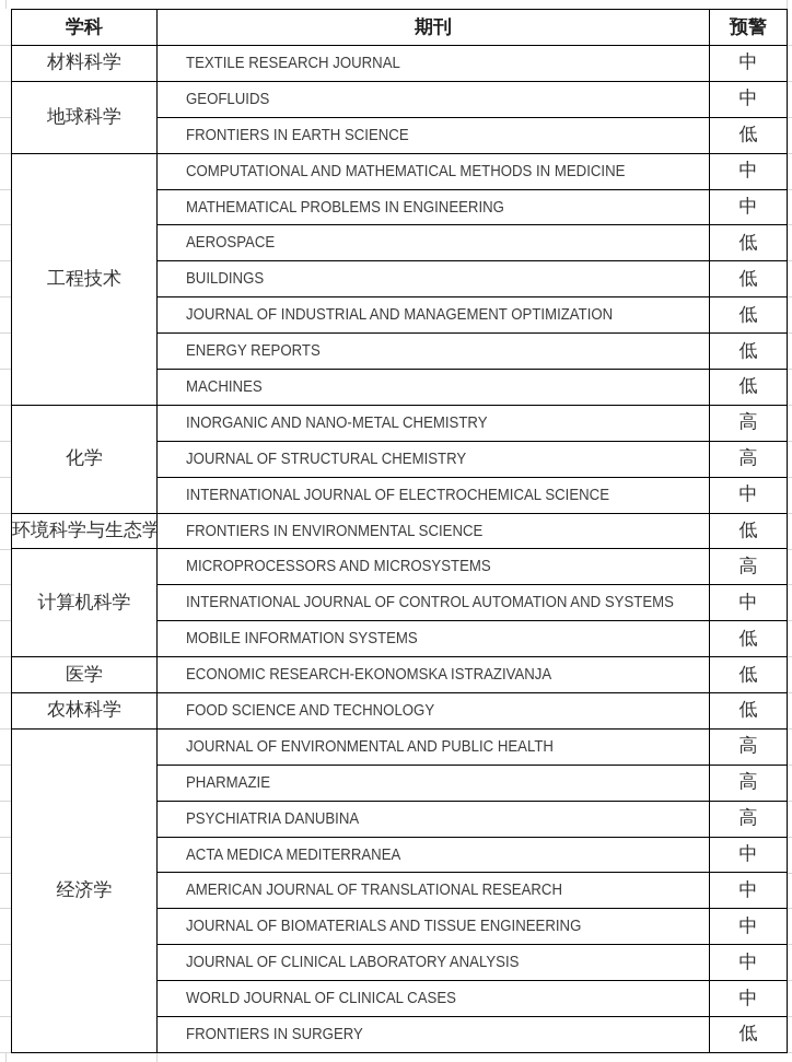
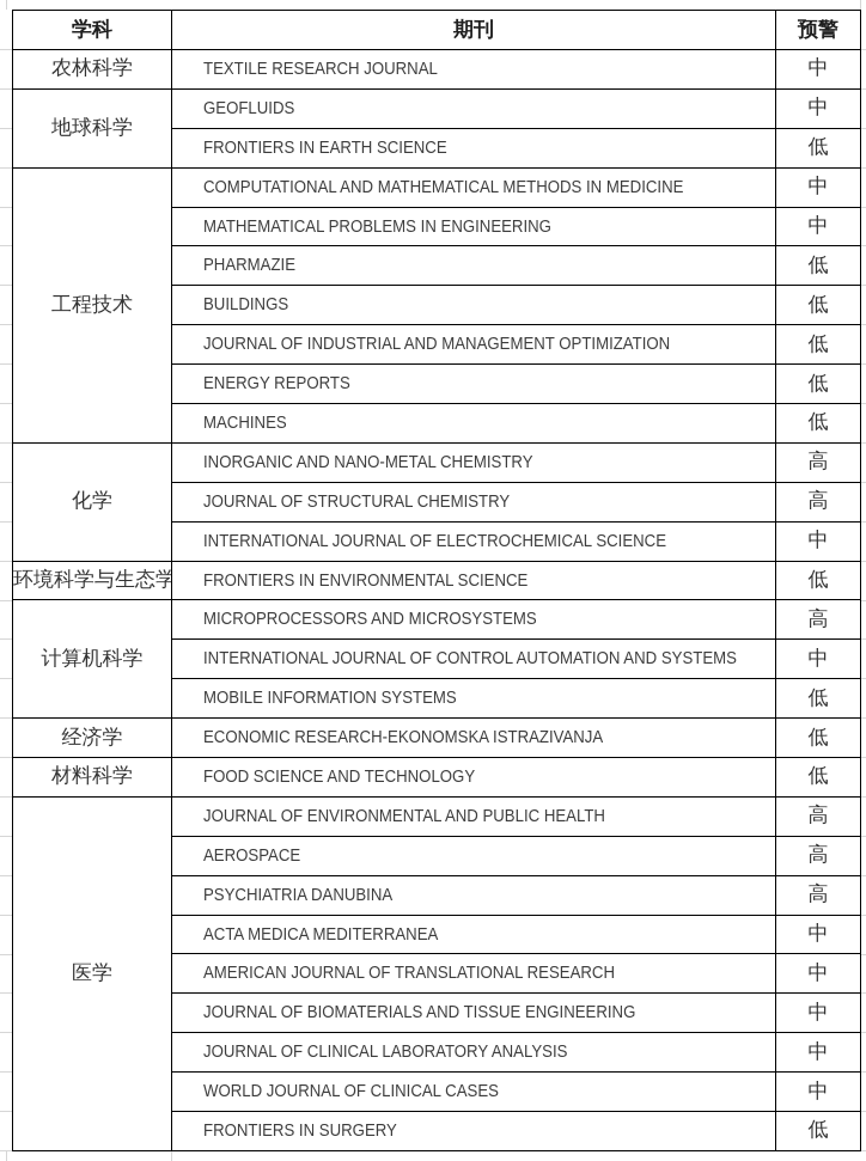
  学科	期刊	预警
- 材料科学	TEXTILE RESEARCH JOURNAL	中
+ 农林科学	TEXTILE RESEARCH JOURNAL	中
  地球科学	GEOFLUIDS	中
  FRONTIERS IN EARTH SCIENCE	低
  工程技术	COMPUTATIONAL AND MATHEMATICAL METHODS IN MEDICINE	中
  MATHEMATICAL PROBLEMS IN ENGINEERING	中
- AEROSPACE	低
+ PHARMAZIE	低
  BUILDINGS	低
  JOURNAL OF INDUSTRIAL AND MANAGEMENT OPTIMIZATION	低
  ENERGY REPORTS	低
  MACHINES	低
  化学	INORGANIC AND NANO-METAL CHEMISTRY	高
  JOURNAL OF STRUCTURAL CHEMISTRY	高
  INTERNATIONAL JOURNAL OF ELECTROCHEMICAL SCIENCE	中
  环境科学与生态学	FRONTIERS IN ENVIRONMENTAL SCIENCE	低
  计算机科学	MICROPROCESSORS AND MICROSYSTEMS	高
  INTERNATIONAL JOURNAL OF CONTROL AUTOMATION AND SYSTEMS	中
  MOBILE INFORMATION SYSTEMS	低
- 医学	ECONOMIC RESEARCH-EKONOMSKA ISTRAZIVANJA	低
+ 经济学	ECONOMIC RESEARCH-EKONOMSKA ISTRAZIVANJA	低
- 农林科学	FOOD SCIENCE AND TECHNOLOGY	低
+ 材料科学	FOOD SCIENCE AND TECHNOLOGY	低
- 经济学	JOURNAL OF ENVIRONMENTAL AND PUBLIC HEALTH	高
+ 医学	JOURNAL OF ENVIRONMENTAL AND PUBLIC HEALTH	高
- PHARMAZIE	高
+ AEROSPACE	高
  PSYCHIATRIA DANUBINA	高
  ACTA MEDICA MEDITERRANEA	中
  AMERICAN JOURNAL OF TRANSLATIONAL RESEARCH	中
  JOURNAL OF BIOMATERIALS AND TISSUE ENGINEERING	中
  JOURNAL OF CLINICAL LABORATORY ANALYSIS	中
  WORLD JOURNAL OF CLINICAL CASES	中
  FRONTIERS IN SURGERY	低
